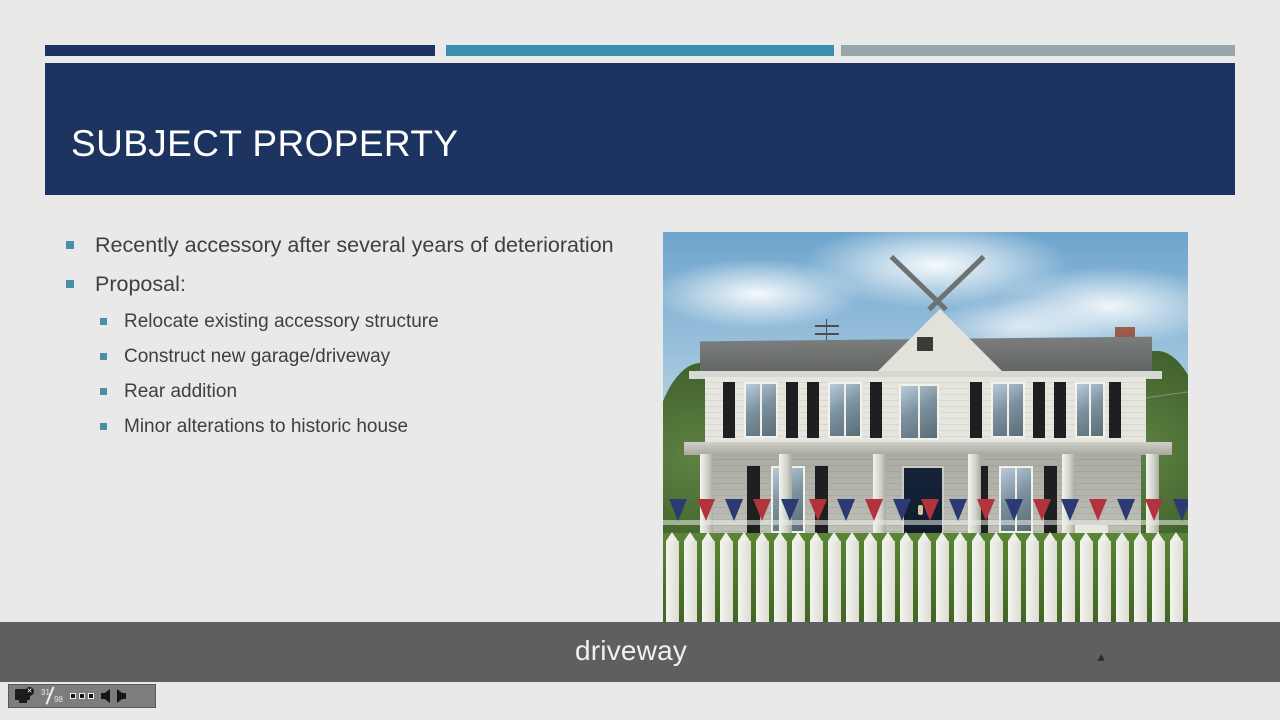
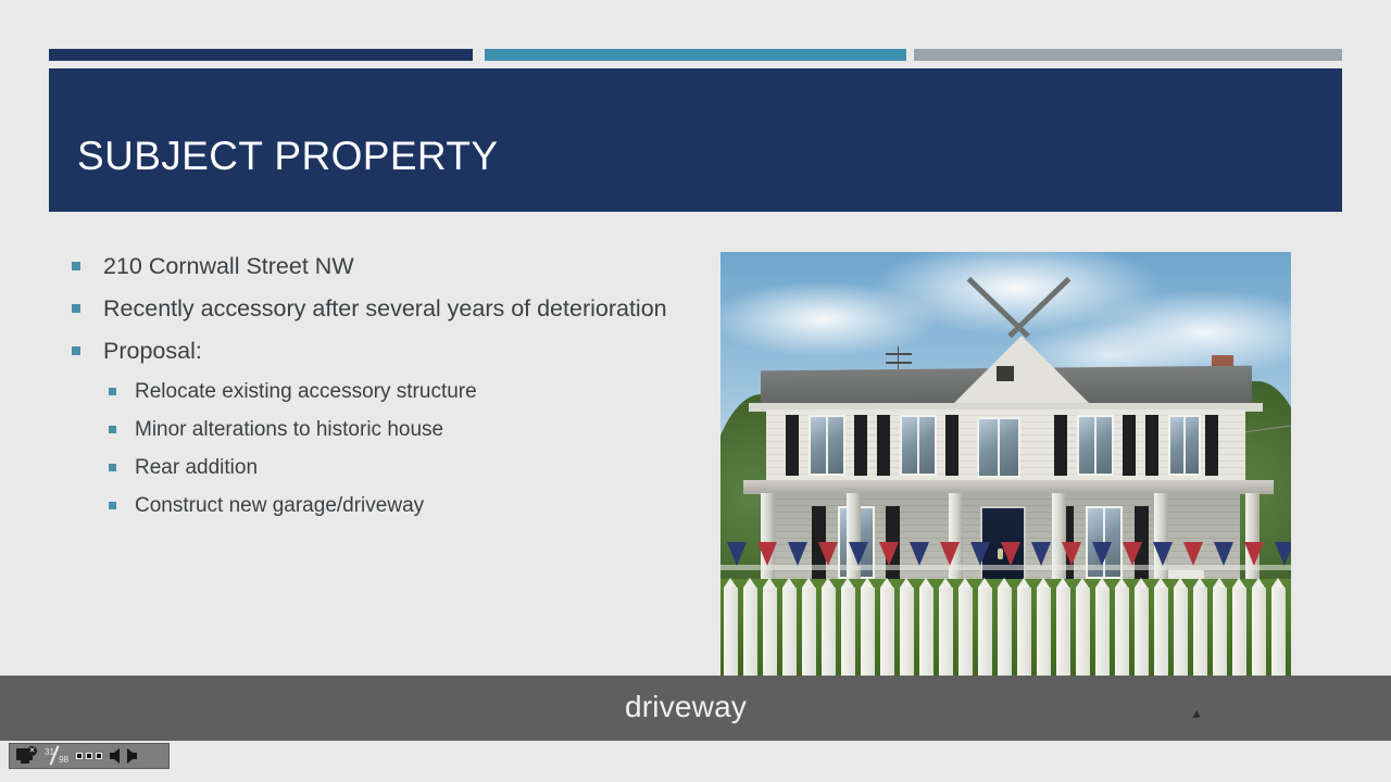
  SUBJECT PROPERTY
+ 210 Cornwall Street NW
  Recently accessory after several years of deterioration
  Proposal:
  Relocate existing accessory structure
- Construct new garage/driveway
+ Minor alterations to historic house
  Rear addition
- Minor alterations to historic house
+ Construct new garage/driveway
  driveway
  31
  98
